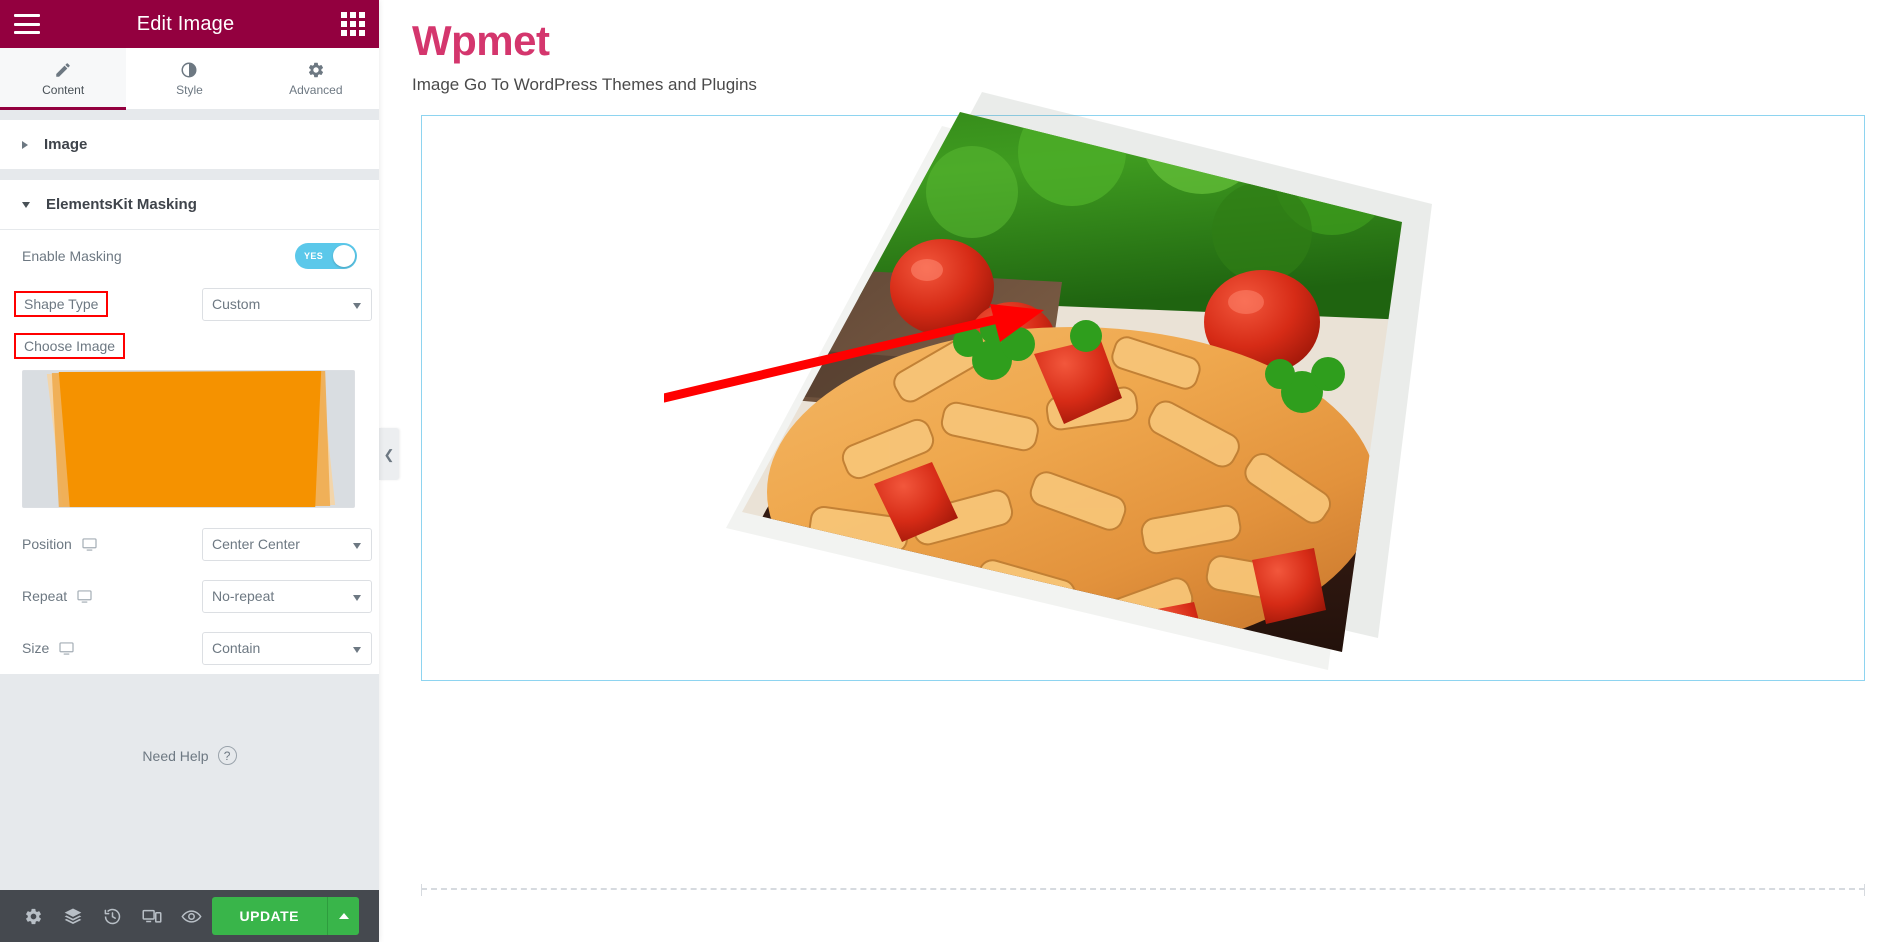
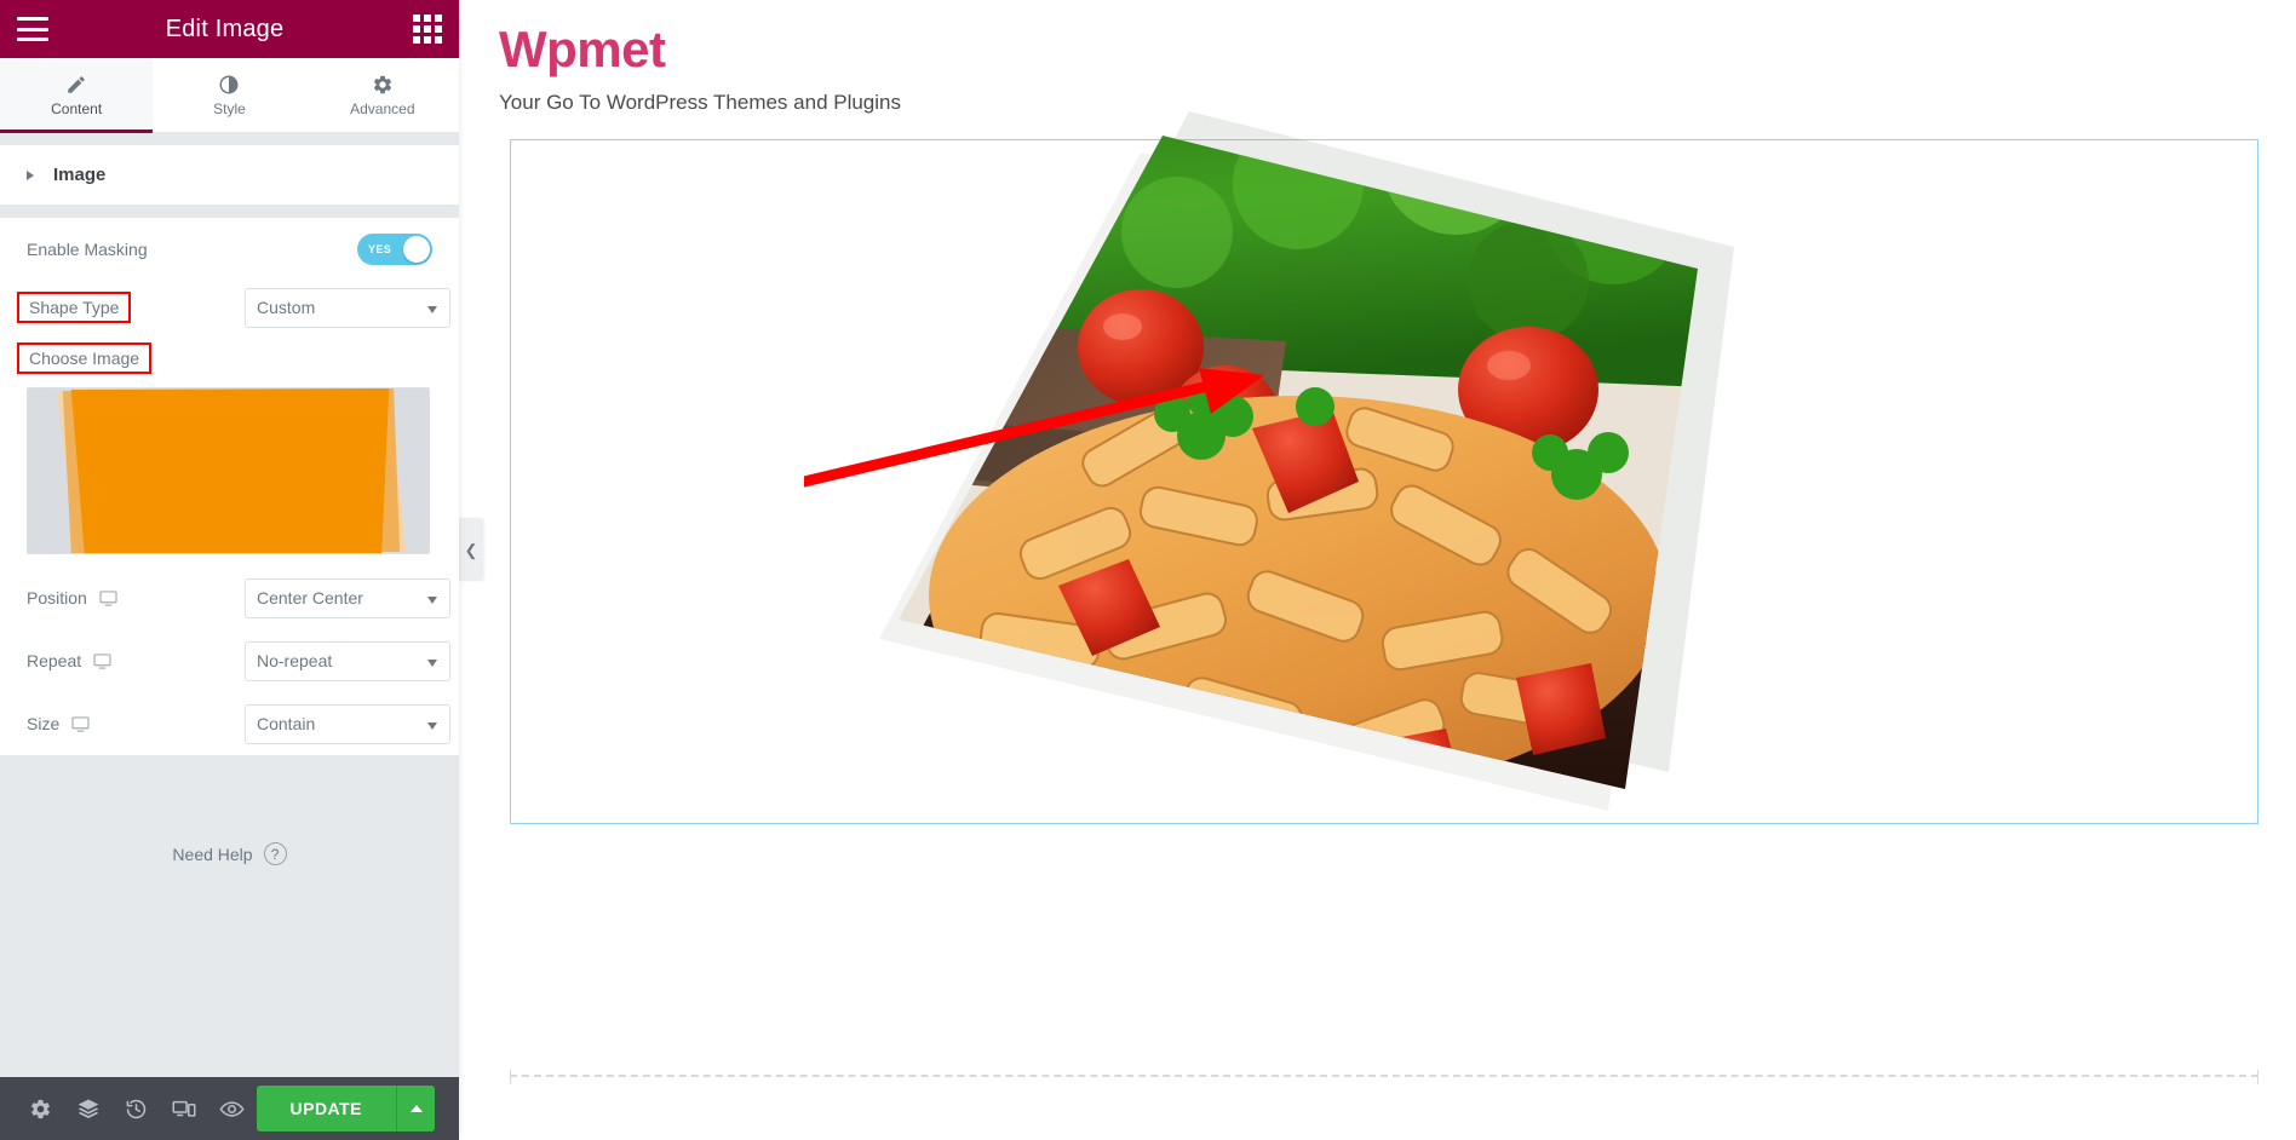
  Edit Image
  Content
  Style
  Advanced
  Image
- ElementsKit Masking
  Enable Masking
  YES
  Shape Type
  Custom
  Choose Image
  Position
  Center Center
  Repeat
  No-repeat
  Size
  Contain
  Need Help
  ?
  UPDATE
  ❮
  Wpmet
- Image Go To WordPress Themes and Plugins
+ Your Go To WordPress Themes and Plugins
